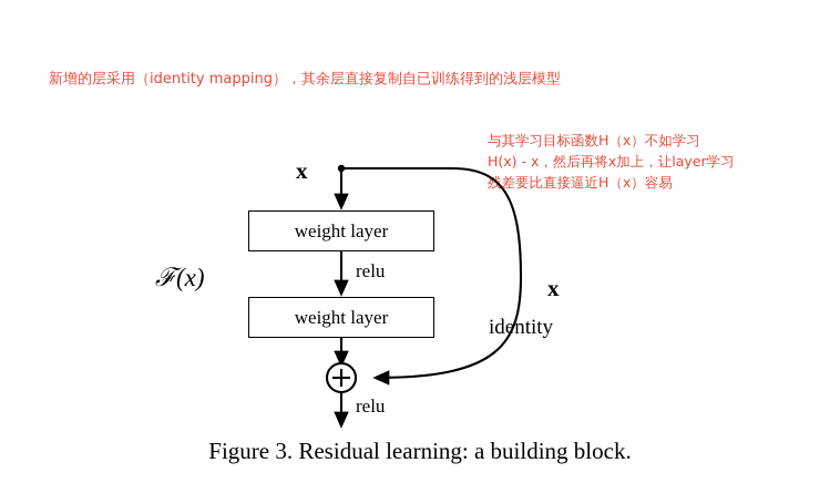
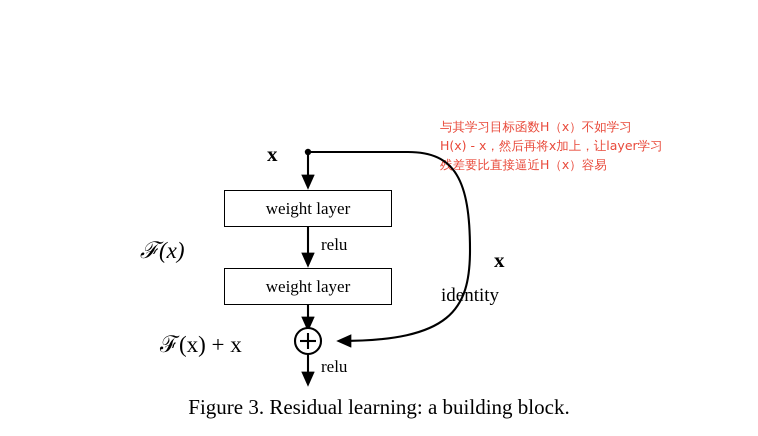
- 新增的层采用（identity mapping），其余层直接复制自已训练得到的浅层模型
  与其学习目标函数H（x）不如学习
  H(x) - x，然后再将x加上，让layer学习
  残差要比直接逼近H（x）容易
  weight layer
  weight layer
  x
  ℱ(x)
  relu
  relu
+ ℱ(x) + x
  x
  identity
  Figure 3. Residual learning: a building block.
